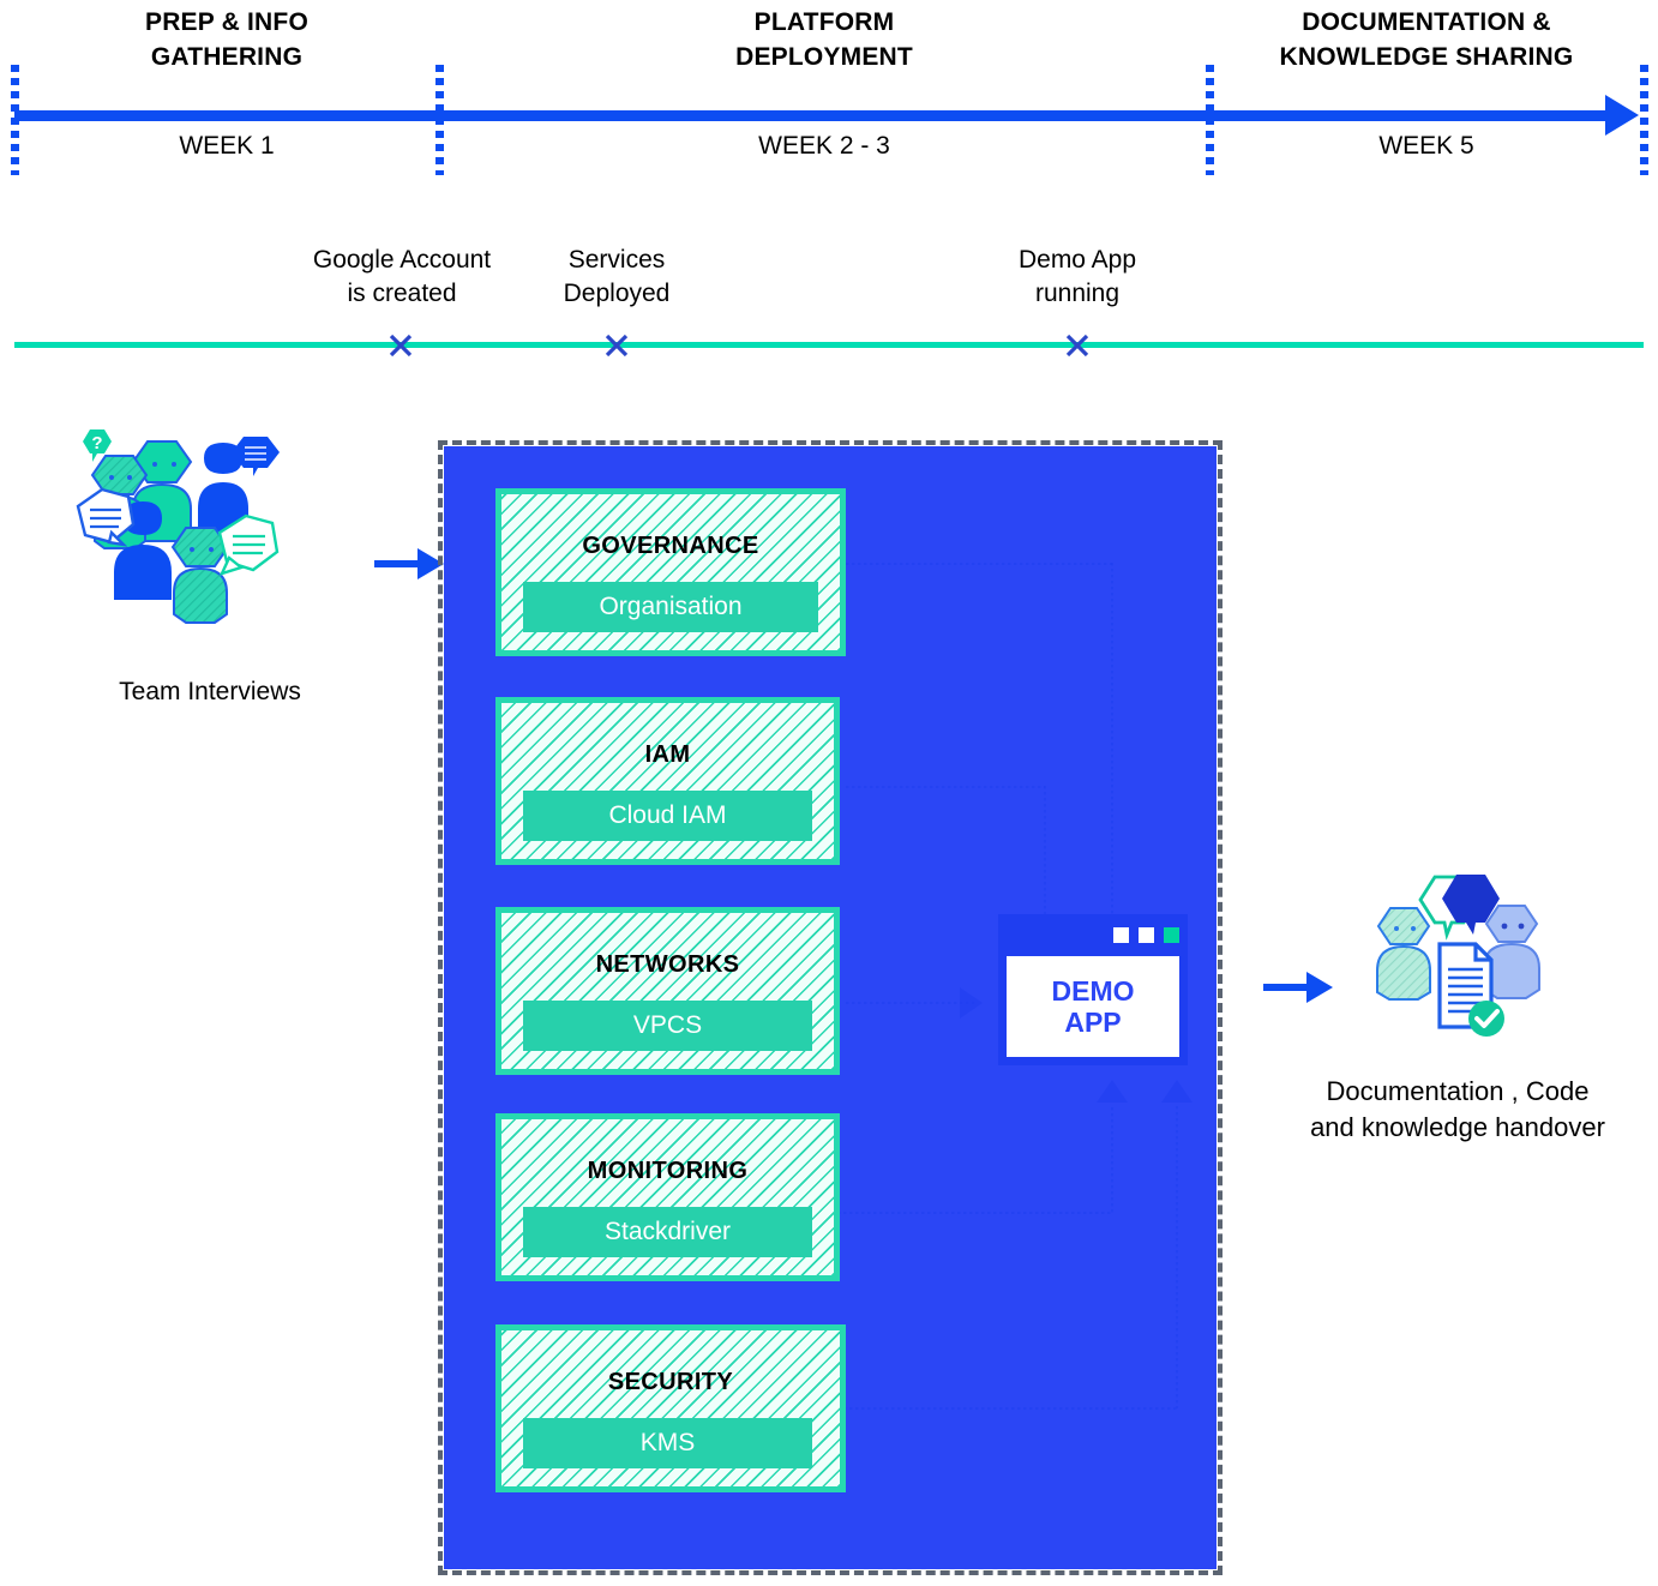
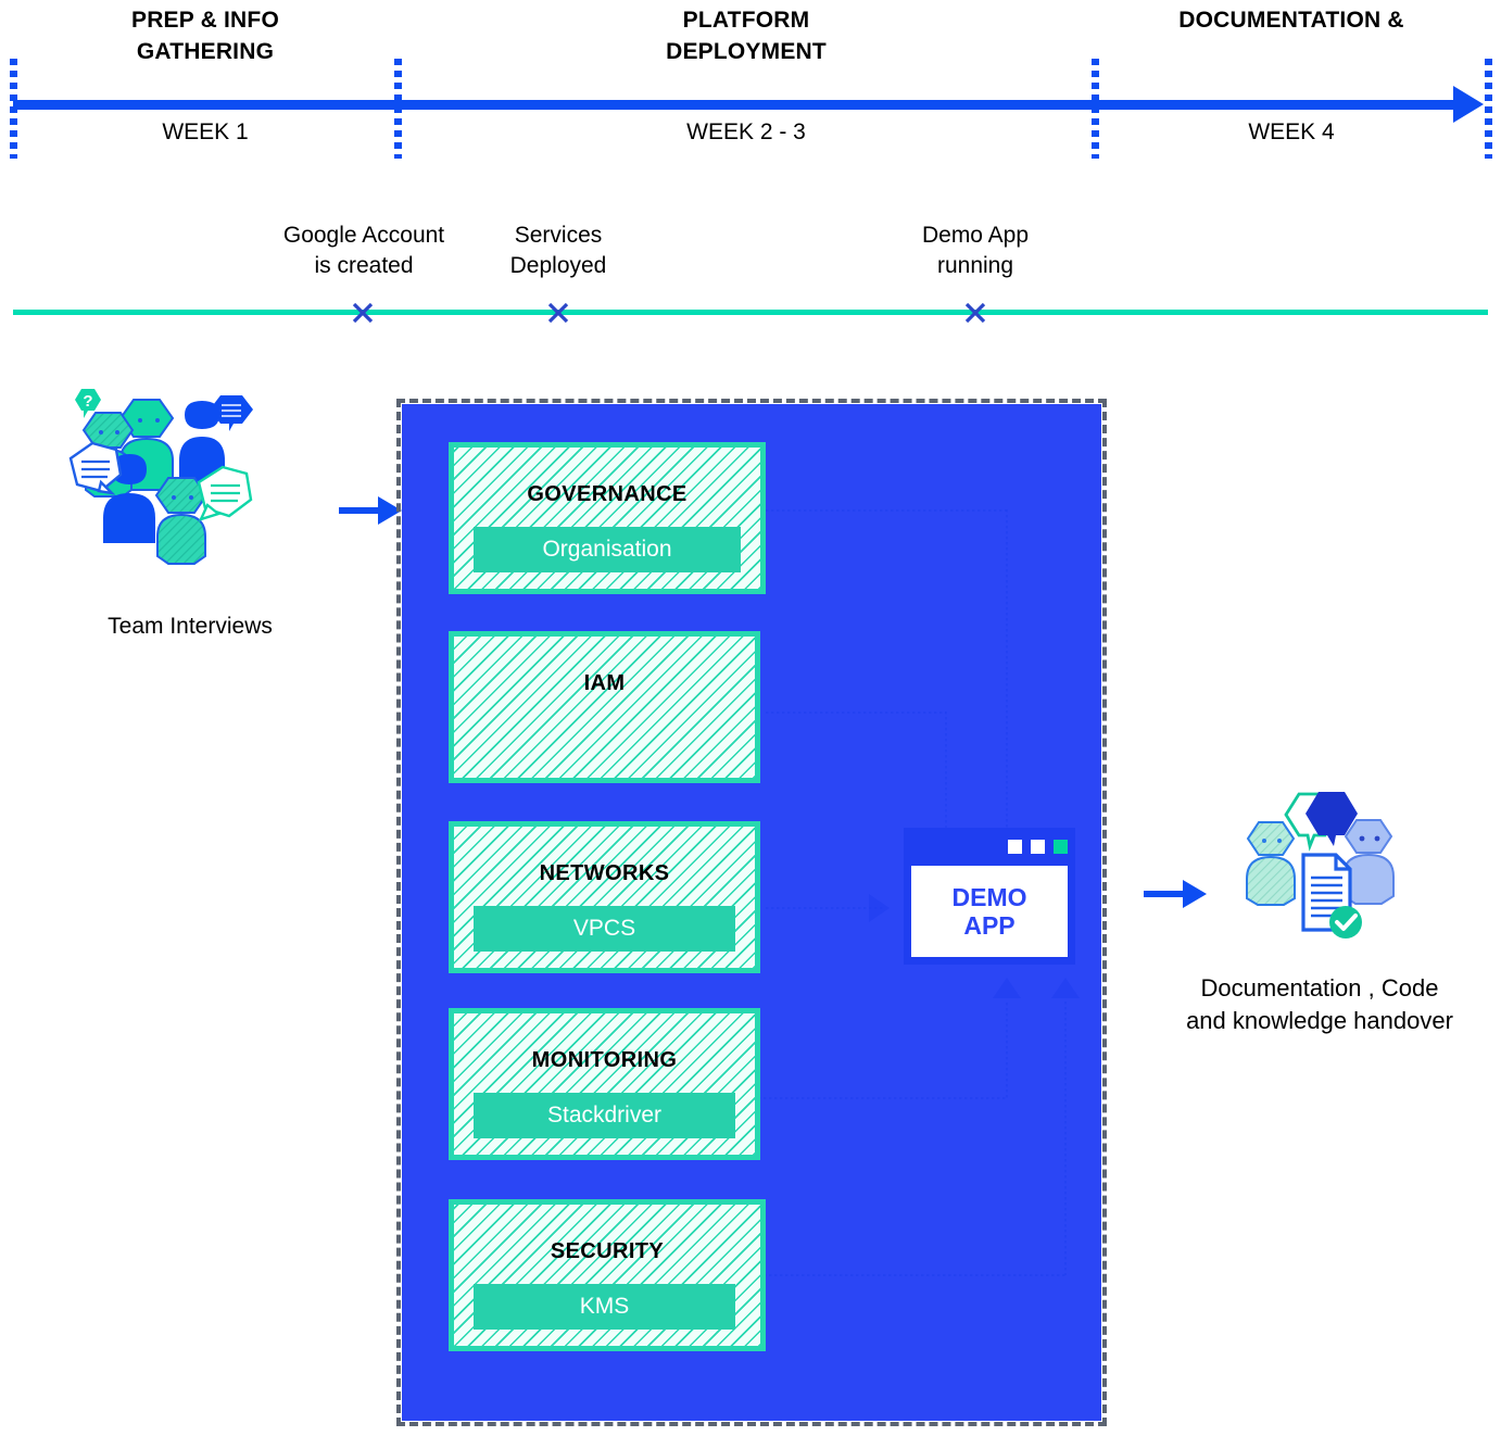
  PREP & INFO
  GATHERING
  PLATFORM
  DEPLOYMENT
  DOCUMENTATION &
- KNOWLEDGE SHARING
  WEEK 1
  WEEK 2 - 3
- WEEK 5
+ WEEK 4
  Google Account
  is created
  Services
  Deployed
  Demo App
  running
  ?
  Team Interviews
  GOVERNANCE
  Organisation
  IAM
- Cloud IAM
  NETWORKS
  VPCS
  MONITORING
  Stackdriver
  SECURITY
  KMS
  DEMO
  APP
  Documentation , Code
  and knowledge handover
